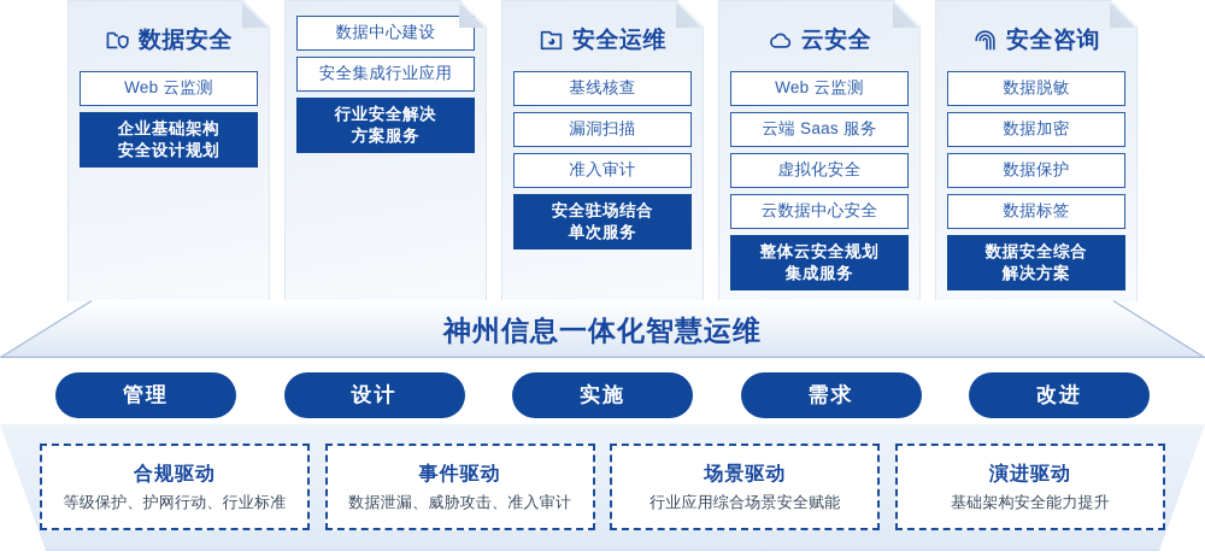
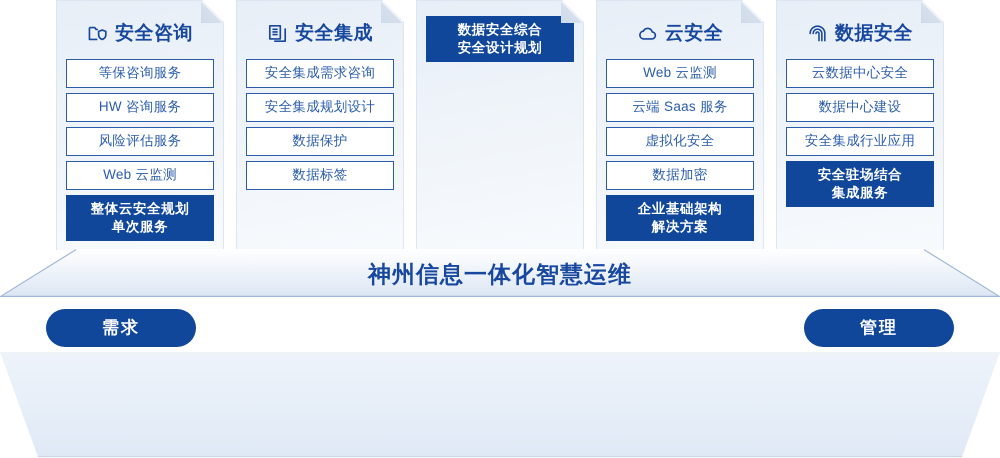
- 数据安全
+ 安全咨询
+ 等保咨询服务
+ HW 咨询服务
+ 风险评估服务
  Web 云监测
- 企业基础架构
+ 整体云安全规划
- 安全设计规划
+ 单次服务
+ 安全集成
+ 安全集成需求咨询
+ 安全集成规划设计
- 数据中心建设
+ 数据保护
- 安全集成行业应用
+ 数据标签
- 行业安全解决
- 方案服务
- 安全运维
- 基线核查
- 漏洞扫描
- 准入审计
- 安全驻场结合
+ 数据安全综合
- 单次服务
+ 安全设计规划
  云安全
  Web 云监测
  云端 Saas 服务
  虚拟化安全
- 云数据中心安全
+ 数据加密
- 整体云安全规划
+ 企业基础架构
- 集成服务
+ 解决方案
- 安全咨询
+ 数据安全
- 数据脱敏
- 数据加密
+ 云数据中心安全
- 数据保护
+ 数据中心建设
- 数据标签
+ 安全集成行业应用
- 数据安全综合
+ 安全驻场结合
- 解决方案
+ 集成服务
  神州信息一体化智慧运维
- 管理
+ 需求
- 设计
- 实施
- 需求
+ 管理
- 改进
- 合规驱动
- 等级保护、护网行动、行业标准
- 事件驱动
- 数据泄漏、威胁攻击、准入审计
- 场景驱动
- 行业应用综合场景安全赋能
- 演进驱动
- 基础架构安全能力提升
